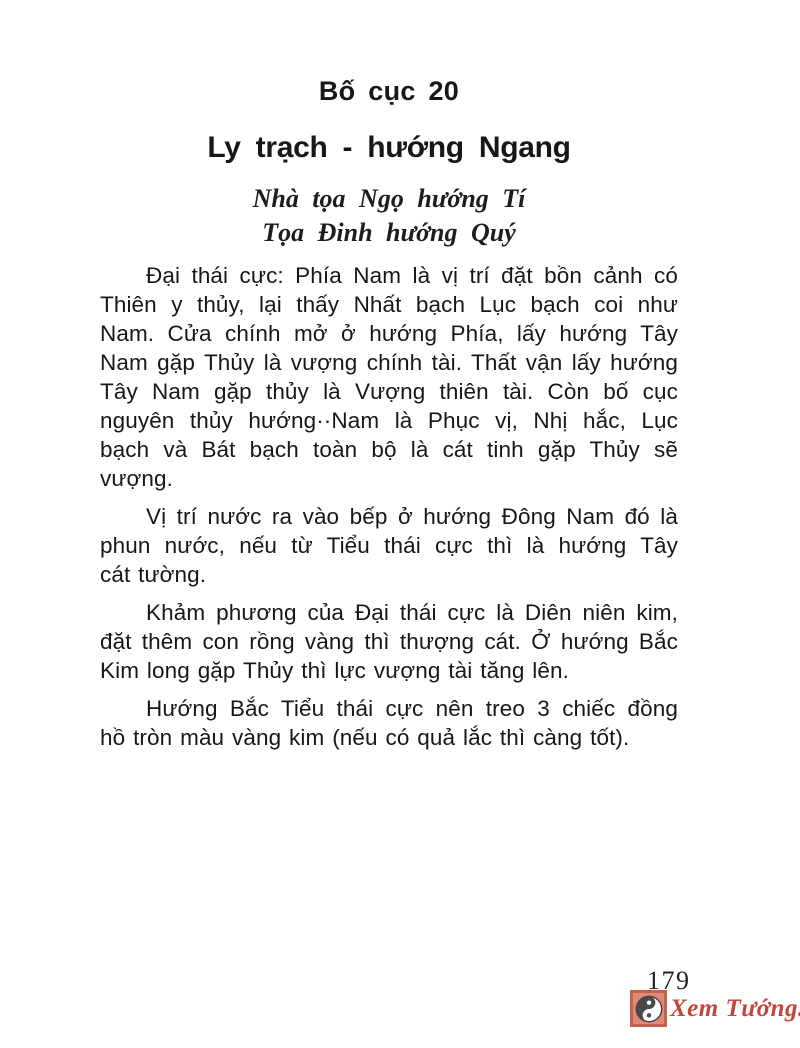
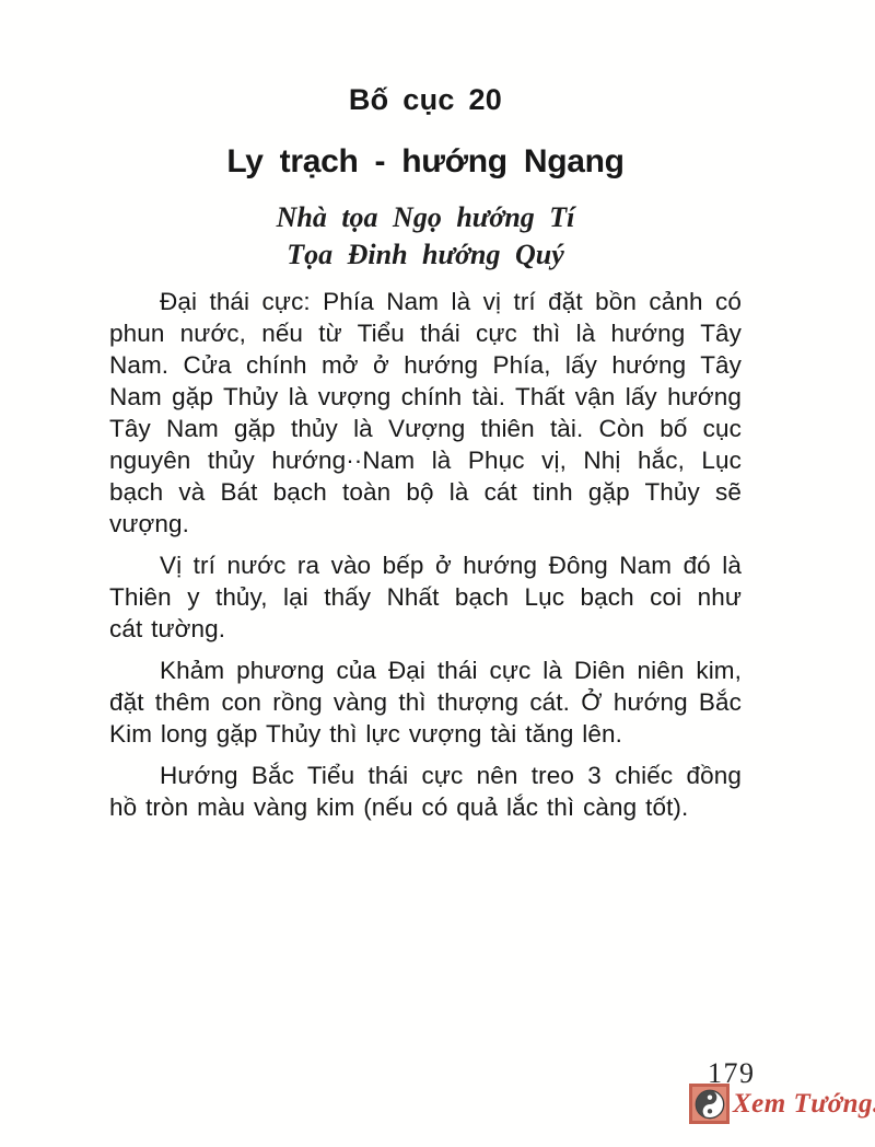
  Bố cục 20
  Ly trạch - hướng Ngang
  Nhà tọa Ngọ hướng Tí
  Tọa Đinh hướng Quý
  Đại thái cực: Phía Nam là vị trí đặt bồn cảnh có
- Thiên y thủy, lại thấy Nhất bạch Lục bạch coi như
+ phun nước, nếu từ Tiểu thái cực thì là hướng Tây
  Nam. Cửa chính mở ở hướng Phía, lấy hướng Tây
  Nam gặp Thủy là vượng chính tài. Thất vận lấy hướng
  Tây Nam gặp thủy là Vượng thiên tài. Còn bố cục
  nguyên thủy hướng··Nam là Phục vị, Nhị hắc, Lục
  bạch và Bát bạch toàn bộ là cát tinh gặp Thủy sẽ
  vượng.
  Vị trí nước ra vào bếp ở hướng Đông Nam đó là
- phun nước, nếu từ Tiểu thái cực thì là hướng Tây
+ Thiên y thủy, lại thấy Nhất bạch Lục bạch coi như
  cát tường.
  Khảm phương của Đại thái cực là Diên niên kim,
  đặt thêm con rồng vàng thì thượng cát. Ở hướng Bắc
  Kim long gặp Thủy thì lực vượng tài tăng lên.
  Hướng Bắc Tiểu thái cực nên treo 3 chiếc đồng
  hồ tròn màu vàng kim (nếu có quả lắc thì càng tốt).
  179
